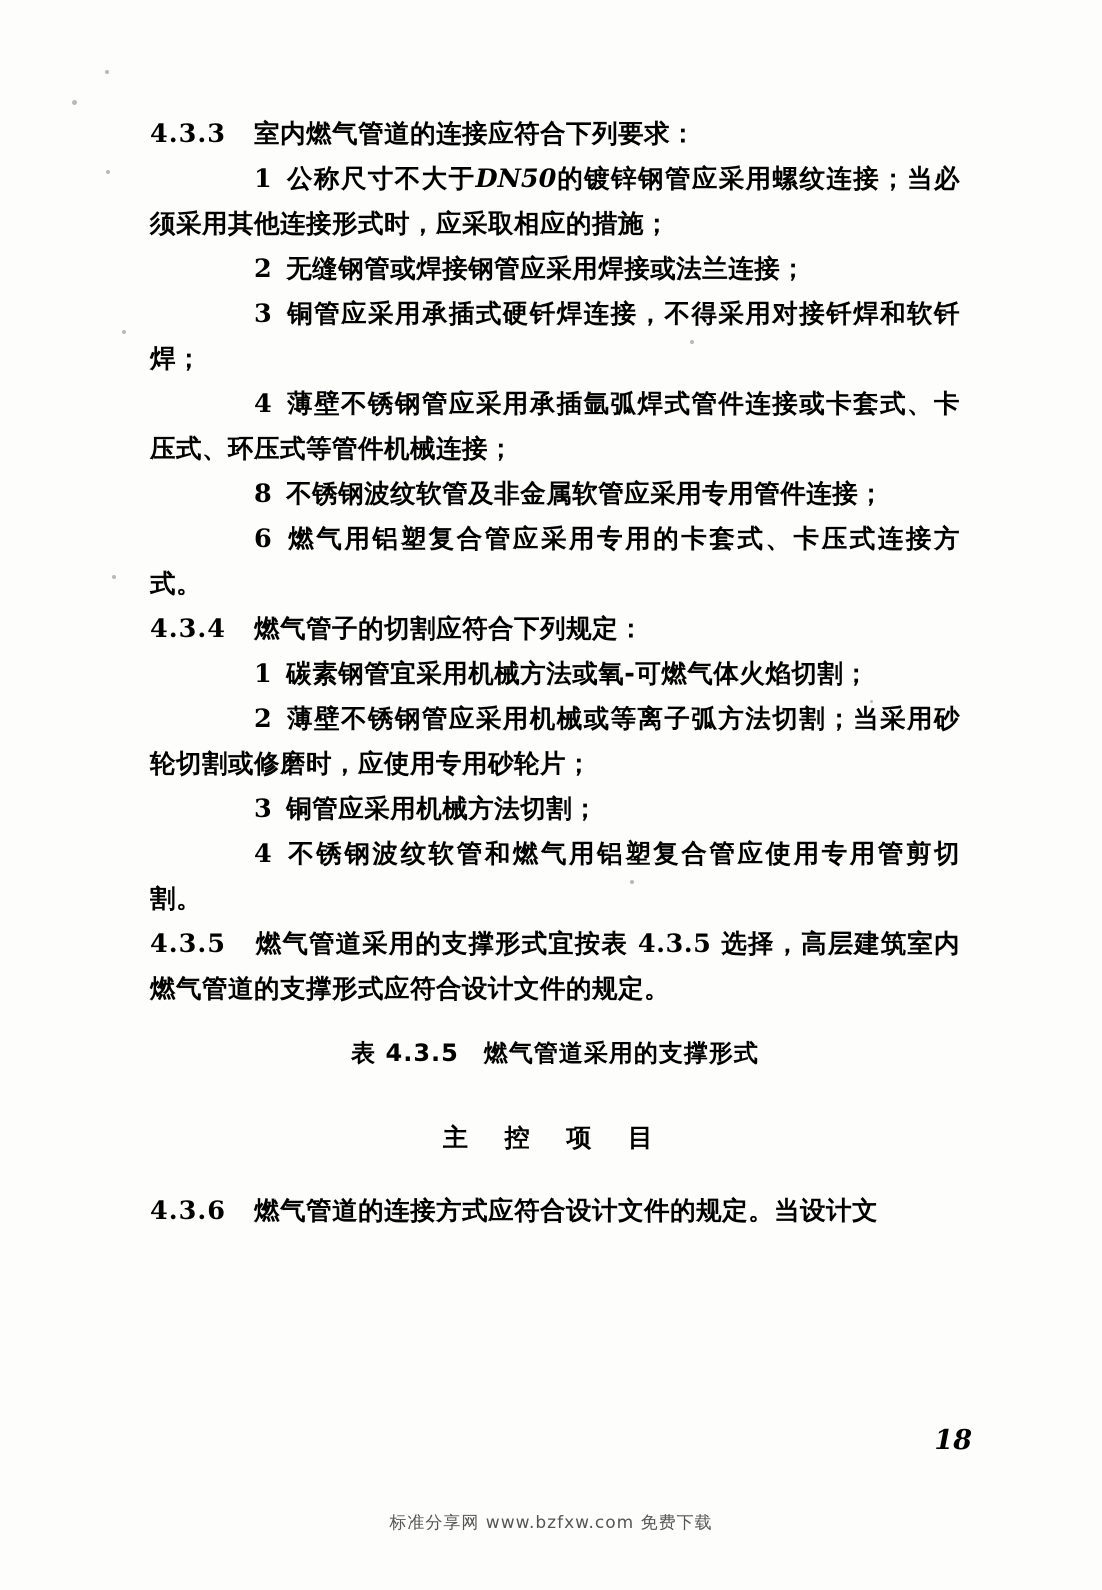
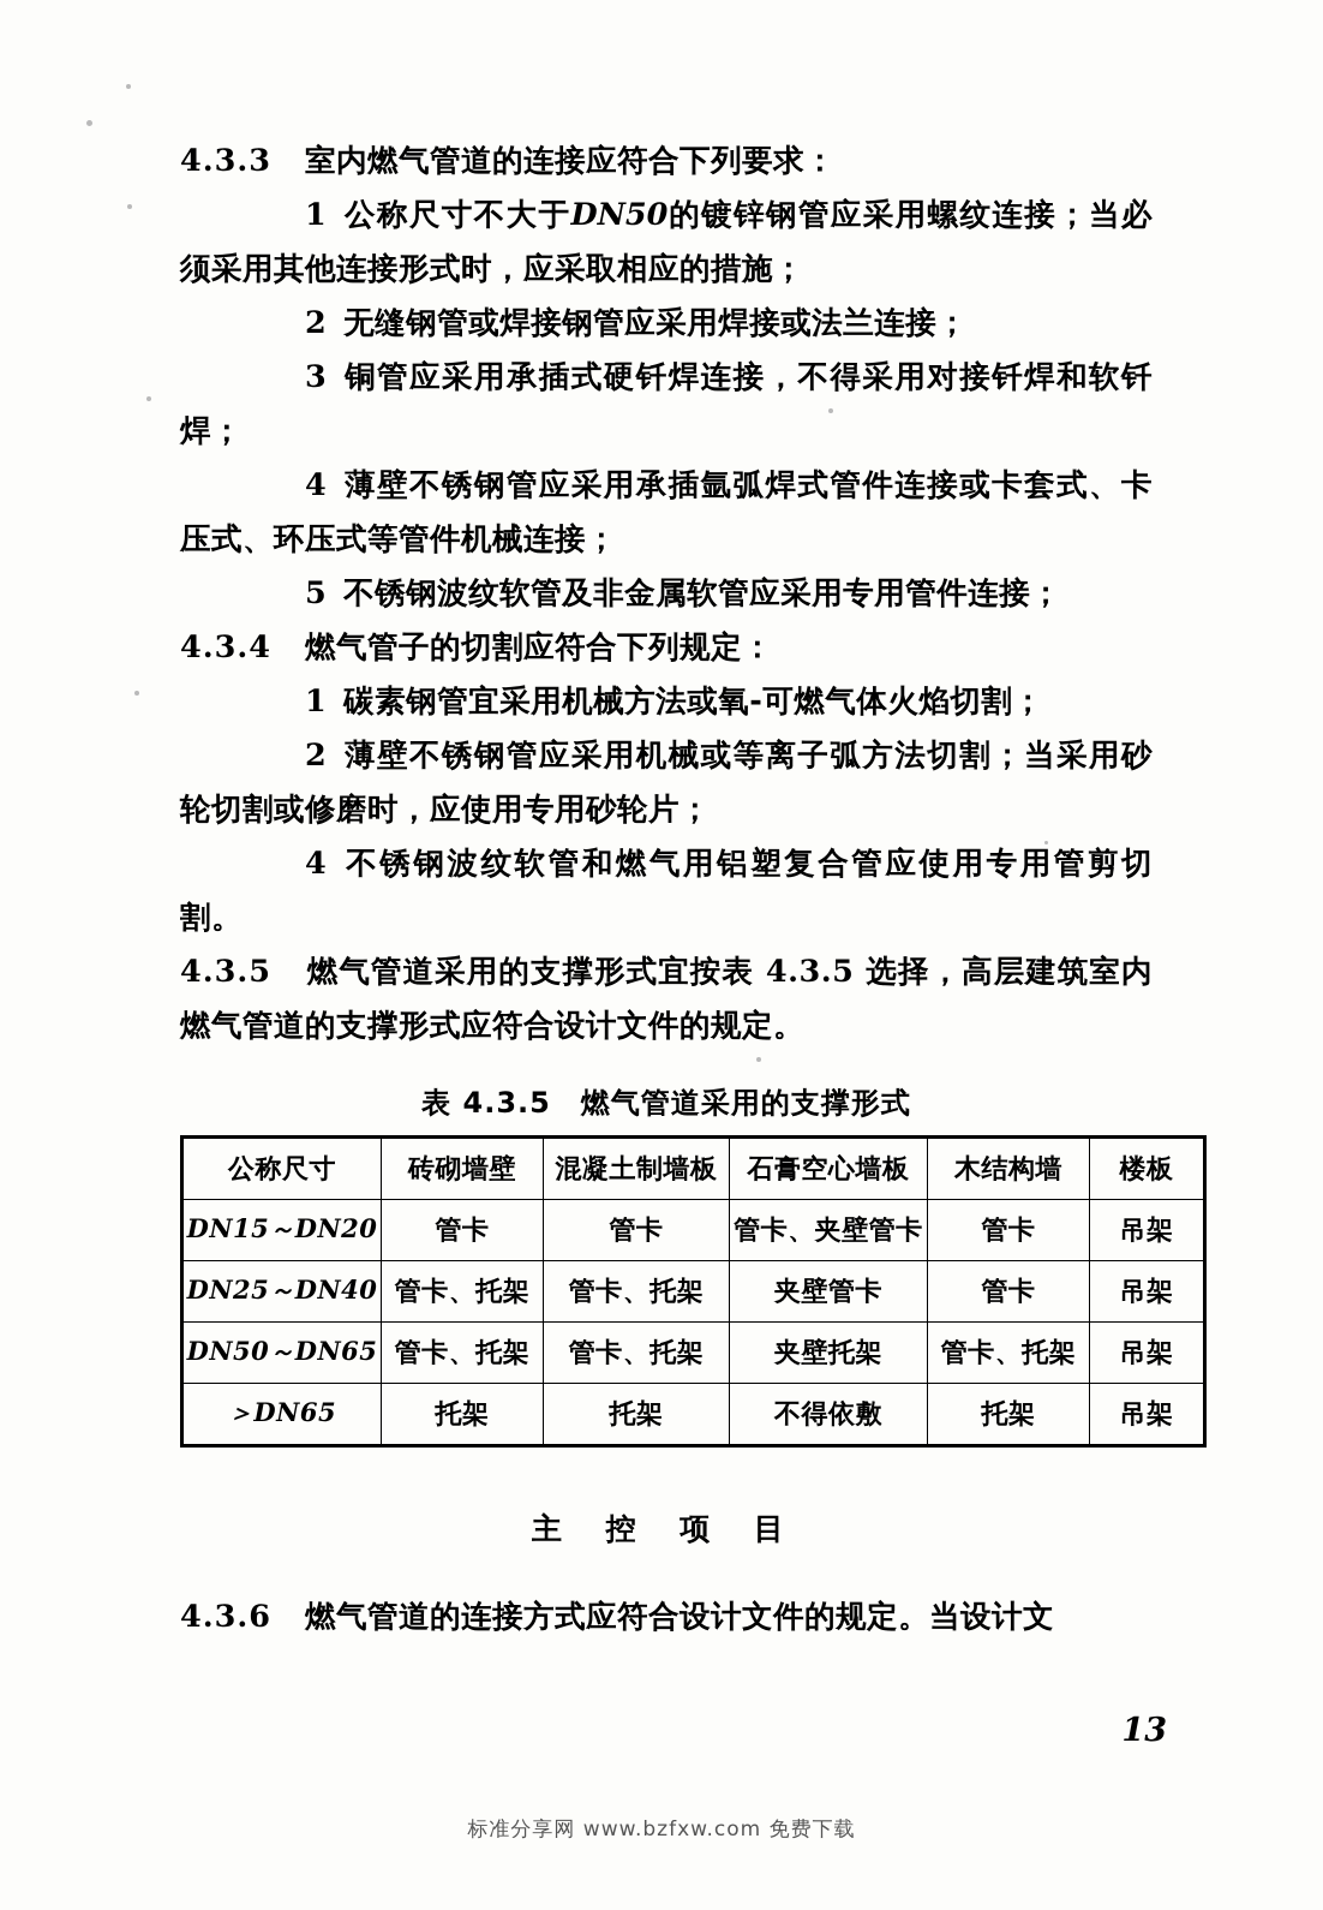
  4.3.3 室内燃气管道的连接应符合下列要求：
  1 公称尺寸不大于DN50的镀锌钢管应采用螺纹连接；当必须采用其他连接形式时，应采取相应的措施；
  2 无缝钢管或焊接钢管应采用焊接或法兰连接；
  3 铜管应采用承插式硬钎焊连接，不得采用对接钎焊和软钎焊；
  4 薄壁不锈钢管应采用承插氩弧焊式管件连接或卡套式、卡压式、环压式等管件机械连接；
- 8 不锈钢波纹软管及非金属软管应采用专用管件连接；
+ 5 不锈钢波纹软管及非金属软管应采用专用管件连接；
- 6 燃气用铝塑复合管应采用专用的卡套式、卡压式连接方式。
  4.3.4 燃气管子的切割应符合下列规定：
  1 碳素钢管宜采用机械方法或氧-可燃气体火焰切割；
  2 薄壁不锈钢管应采用机械或等离子弧方法切割；当采用砂轮切割或修磨时，应使用专用砂轮片；
- 3 铜管应采用机械方法切割；
  4 不锈钢波纹软管和燃气用铝塑复合管应使用专用管剪切割。
  4.3.5 燃气管道采用的支撑形式宜按表 4.3.5 选择，高层建筑室内燃气管道的支撑形式应符合设计文件的规定。
  表 4.3.5 燃气管道采用的支撑形式
+ 公称尺寸	砖砌墙壁	混凝土制墙板	石膏空心墙板	木结构墙	楼板
+ DN15～DN20	管卡	管卡	管卡、夹壁管卡	管卡	吊架
+ DN25～DN40	管卡、托架	管卡、托架	夹壁管卡	管卡	吊架
+ DN50～DN65	管卡、托架	管卡、托架	夹壁托架	管卡、托架	吊架
+ ＞DN65	托架	托架	不得依敷	托架	吊架
  主 控 项 目
  4.3.6 燃气管道的连接方式应符合设计文件的规定。当设计文
- 18
+ 13
  标准分享网 www.bzfxw.com 免费下载
